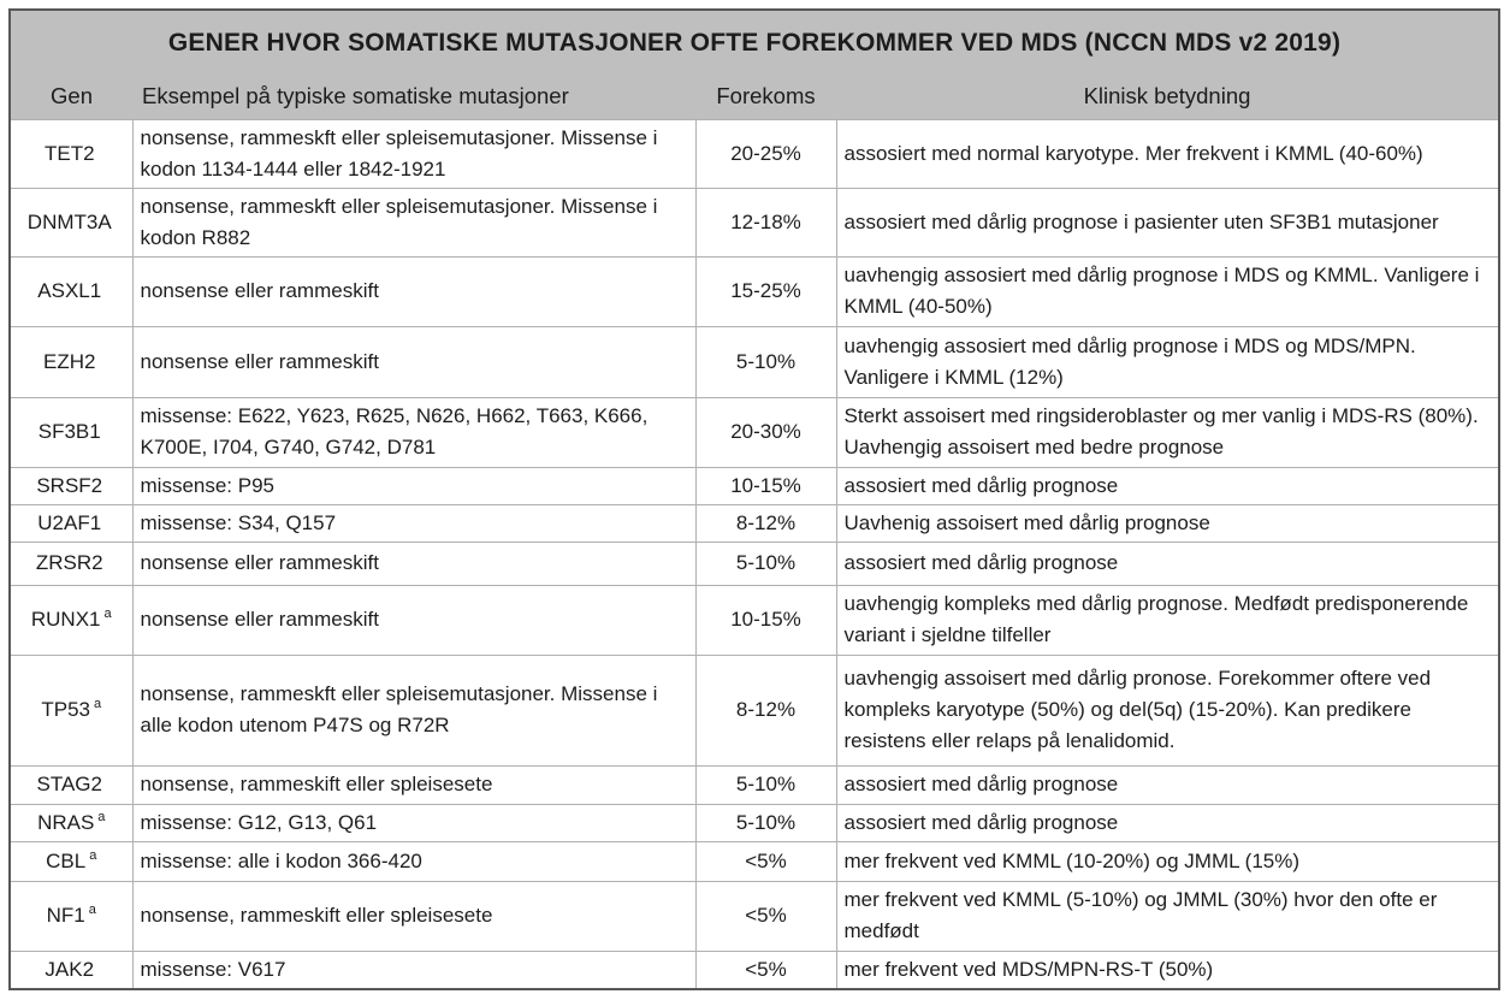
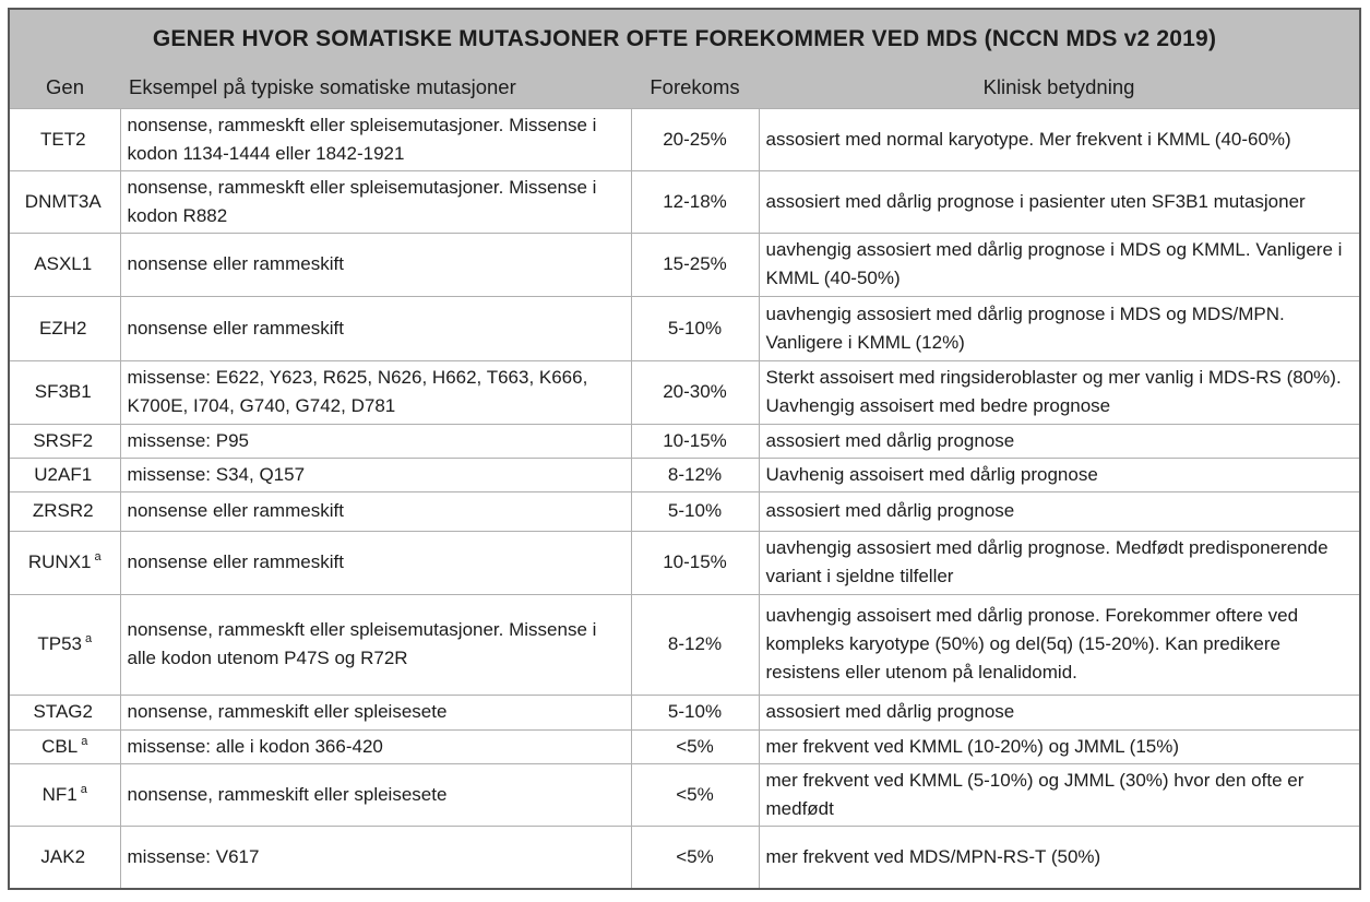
  GENER HVOR SOMATISKE MUTASJONER OFTE FOREKOMMER VED MDS (NCCN MDS v2 2019)
  Gen	Eksempel på typiske somatiske mutasjoner	Forekoms	Klinisk betydning
  TET2	nonsense, rammeskft eller spleisemutasjoner. Missense i kodon 1134-1444 eller 1842-1921	20-25%	assosiert med normal karyotype. Mer frekvent i KMML (40-60%)
  DNMT3A	nonsense, rammeskft eller spleisemutasjoner. Missense i kodon R882	12-18%	assosiert med dårlig prognose i pasienter uten SF3B1 mutasjoner
  ASXL1	nonsense eller rammeskift	15-25%	uavhengig assosiert med dårlig prognose i MDS og KMML. Vanligere i KMML (40-50%)
  EZH2	nonsense eller rammeskift	5-10%	uavhengig assosiert med dårlig prognose i MDS og MDS/MPN. Vanligere i KMML (12%)
  SF3B1	missense: E622, Y623, R625, N626, H662, T663, K666, K700E, I704, G740, G742, D781	20-30%	Sterkt assoisert med ringsideroblaster og mer vanlig i MDS-RS (80%). Uavhengig assoisert med bedre prognose
  SRSF2	missense: P95	10-15%	assosiert med dårlig prognose
  U2AF1	missense: S34, Q157	8-12%	Uavhenig assoisert med dårlig prognose
  ZRSR2	nonsense eller rammeskift	5-10%	assosiert med dårlig prognose
- RUNX1 a	nonsense eller rammeskift	10-15%	uavhengig kompleks med dårlig prognose. Medfødt predisponerende variant i sjeldne tilfeller
+ RUNX1 a	nonsense eller rammeskift	10-15%	uavhengig assosiert med dårlig prognose. Medfødt predisponerende variant i sjeldne tilfeller
- TP53 a	nonsense, rammeskft eller spleisemutasjoner. Missense i alle kodon utenom P47S og R72R	8-12%	uavhengig assoisert med dårlig pronose. Forekommer oftere ved kompleks karyotype (50%) og del(5q) (15-20%). Kan predikere resistens eller relaps på lenalidomid.
+ TP53 a	nonsense, rammeskft eller spleisemutasjoner. Missense i alle kodon utenom P47S og R72R	8-12%	uavhengig assoisert med dårlig pronose. Forekommer oftere ved kompleks karyotype (50%) og del(5q) (15-20%). Kan predikere resistens eller utenom på lenalidomid.
  STAG2	nonsense, rammeskift eller spleisesete	5-10%	assosiert med dårlig prognose
- NRAS a	missense: G12, G13, Q61	5-10%	assosiert med dårlig prognose
  CBL a	missense: alle i kodon 366-420	<5%	mer frekvent ved KMML (10-20%) og JMML (15%)
  NF1 a	nonsense, rammeskift eller spleisesete	<5%	mer frekvent ved KMML (5-10%) og JMML (30%) hvor den ofte er medfødt
  JAK2	missense: V617	<5%	mer frekvent ved MDS/MPN-RS-T (50%)
